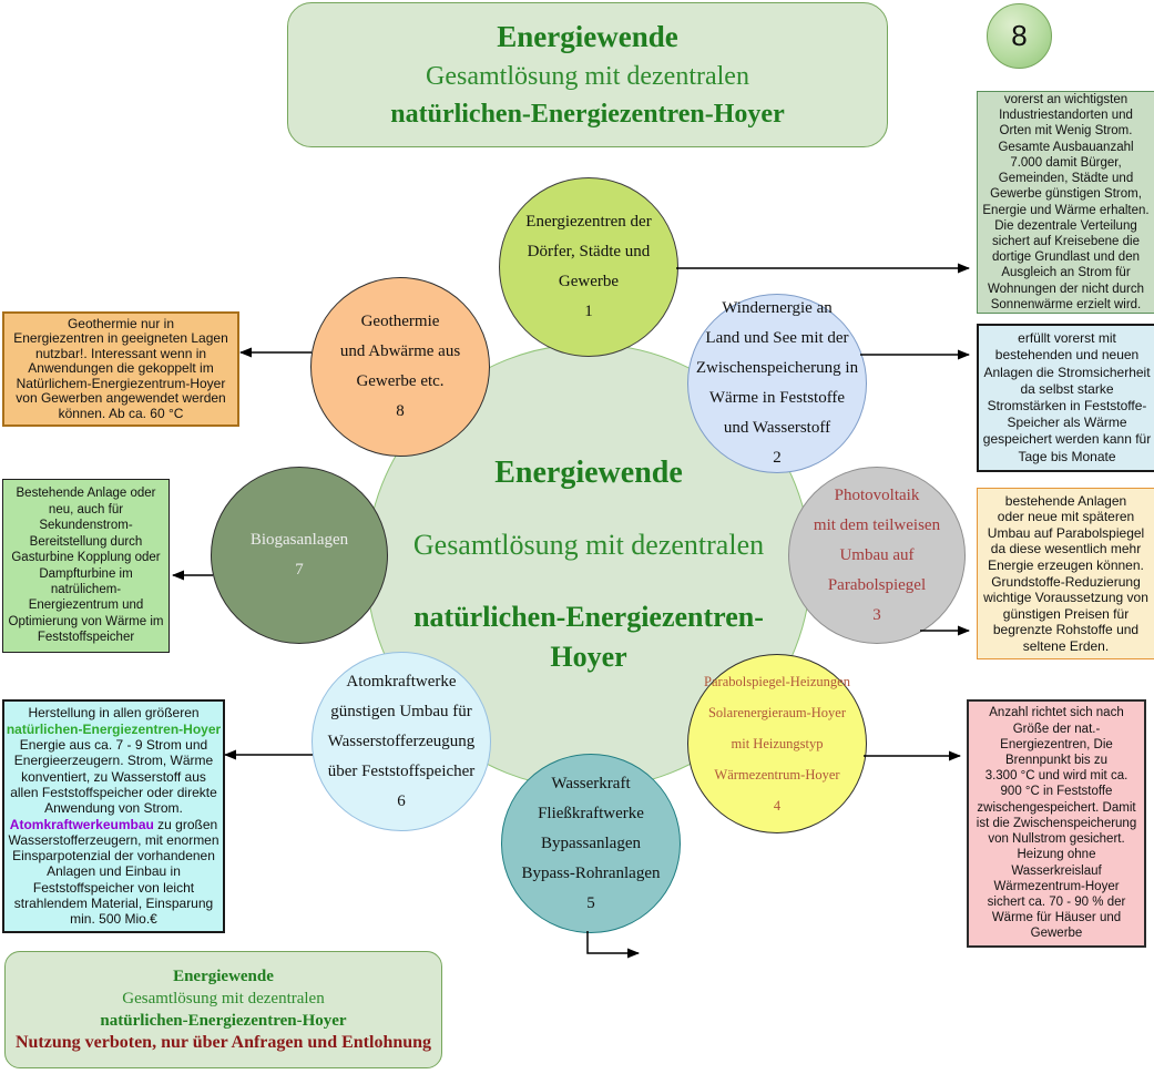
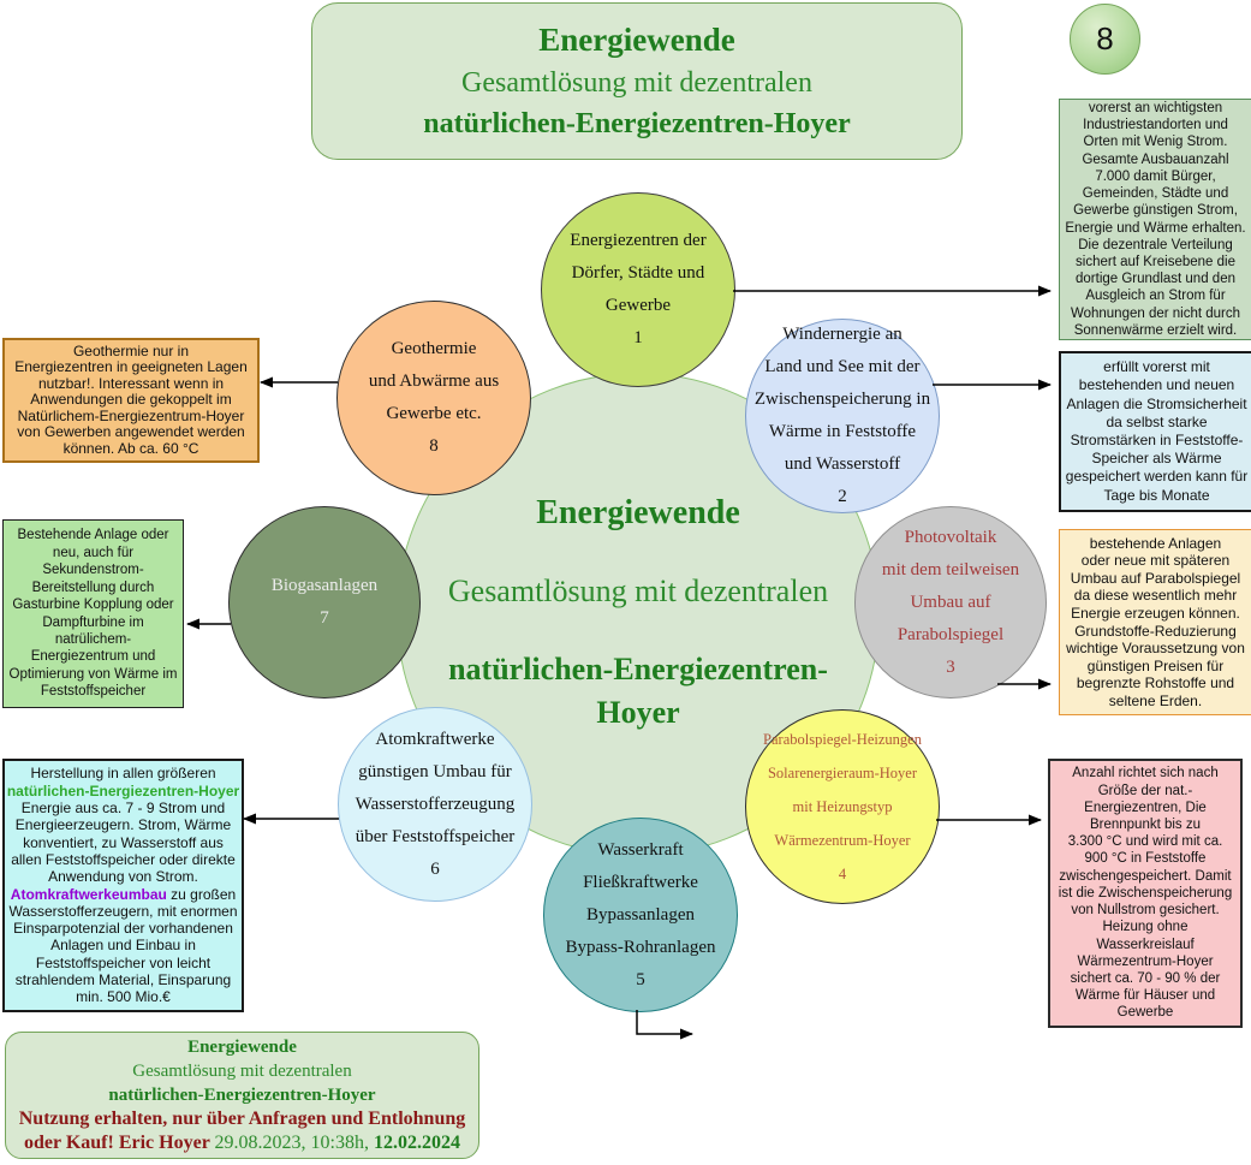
  Energiewende
  Gesamtlösung mit dezentralen
  natürlichen-Energiezentren-Hoyer
  8
  Energiewende
  Gesamtlösung mit dezentralen
  natürlichen-Energiezentren-Hoyer
  Energiezentren der
  Dörfer, Städte und
  Gewerbe
  1
  Windernergie an
  Land und See mit der
  Zwischenspeicherung in
  Wärme in Feststoffe
  und Wasserstoff
  2
  Photovoltaik
  mit dem teilweisen
  Umbau auf
  Parabolspiegel
  3
  Parabolspiegel-Heizungen
  Solarenergieraum-Hoyer
  mit Heizungstyp
  Wärmezentrum-Hoyer
  4
  Wasserkraft
  Fließkraftwerke
  Bypassanlagen
  Bypass-Rohranlagen
  5
  Atomkraftwerke
  günstigen Umbau für
  Wasserstofferzeugung
  über Feststoffspeicher
  6
  Biogasanlagen
  7
  Geothermie
  und Abwärme aus
  Gewerbe etc.
  8
  vorerst an wichtigsten
  Industriestandorten und
  Orten mit Wenig Strom.
  Gesamte Ausbauanzahl
  7.000 damit Bürger,
  Gemeinden, Städte und
  Gewerbe günstigen Strom,
  Energie und Wärme erhalten.
  Die dezentrale Verteilung
  sichert auf Kreisebene die
  dortige Grundlast und den
  Ausgleich an Strom für
  Wohnungen der nicht durch
  Sonnenwärme erzielt wird.
  erfüllt vorerst mit
  bestehenden und neuen
  Anlagen die Stromsicherheit
  da selbst starke
  Stromstärken in Feststoffe-
  Speicher als Wärme
  gespeichert werden kann für
  Tage bis Monate
  bestehende Anlagen
  oder neue mit späteren
  Umbau auf Parabolspiegel
  da diese wesentlich mehr
  Energie erzeugen können.
  Grundstoffe-Reduzierung
  wichtige Voraussetzung von
  günstigen Preisen für
  begrenzte Rohstoffe und
  seltene Erden.
  Anzahl richtet sich nach
  Größe der nat.-
  Energiezentren, Die
  Brennpunkt bis zu
  3.300 °C und wird mit ca.
  900 °C in Feststoffe
  zwischengespeichert. Damit
  ist die Zwischenspeicherung
  von Nullstrom gesichert.
  Heizung ohne
  Wasserkreislauf
  Wärmezentrum-Hoyer
  sichert ca. 70 - 90 % der
  Wärme für Häuser und
  Gewerbe
  Herstellung in allen größeren
  natürlichen-Energiezentren-Hoyer
  Energie aus ca. 7 - 9 Strom und
  Energieerzeugern. Strom, Wärme
  konventiert, zu Wasserstoff aus
  allen Feststoffspeicher oder direkte
  Anwendung von Strom.
  Atomkraftwerkeumbau zu großen
  Wasserstofferzeugern, mit enormen
  Einsparpotenzial der vorhandenen
  Anlagen und Einbau in
  Feststoffspeicher von leicht
  strahlendem Material, Einsparung
  min. 500 Mio.€
  Bestehende Anlage oder
  neu, auch für
  Sekundenstrom-
  Bereitstellung durch
  Gasturbine Kopplung oder
  Dampfturbine im
  natrülichem-
  Energiezentrum und
  Optimierung von Wärme im
  Feststoffspeicher
  Geothermie nur in
  Energiezentren in geeigneten Lagen
  nutzbar!. Interessant wenn in
  Anwendungen die gekoppelt im
  Natürlichem-Energiezentrum-Hoyer
  von Gewerben angewendet werden
  können. Ab ca. 60 °C
  Energiewende
  Gesamtlösung mit dezentralen
  natürlichen-Energiezentren-Hoyer
- Nutzung verboten, nur über Anfragen und Entlohnung
+ Nutzung erhalten, nur über Anfragen und Entlohnung
+ oder Kauf! Eric Hoyer 29.08.2023, 10:38h, 12.02.2024
